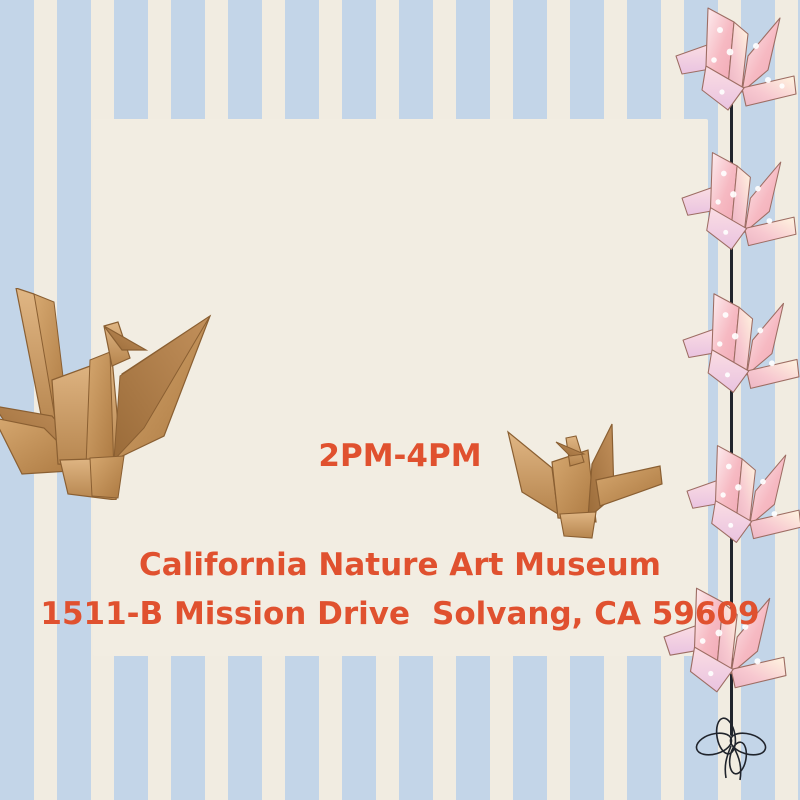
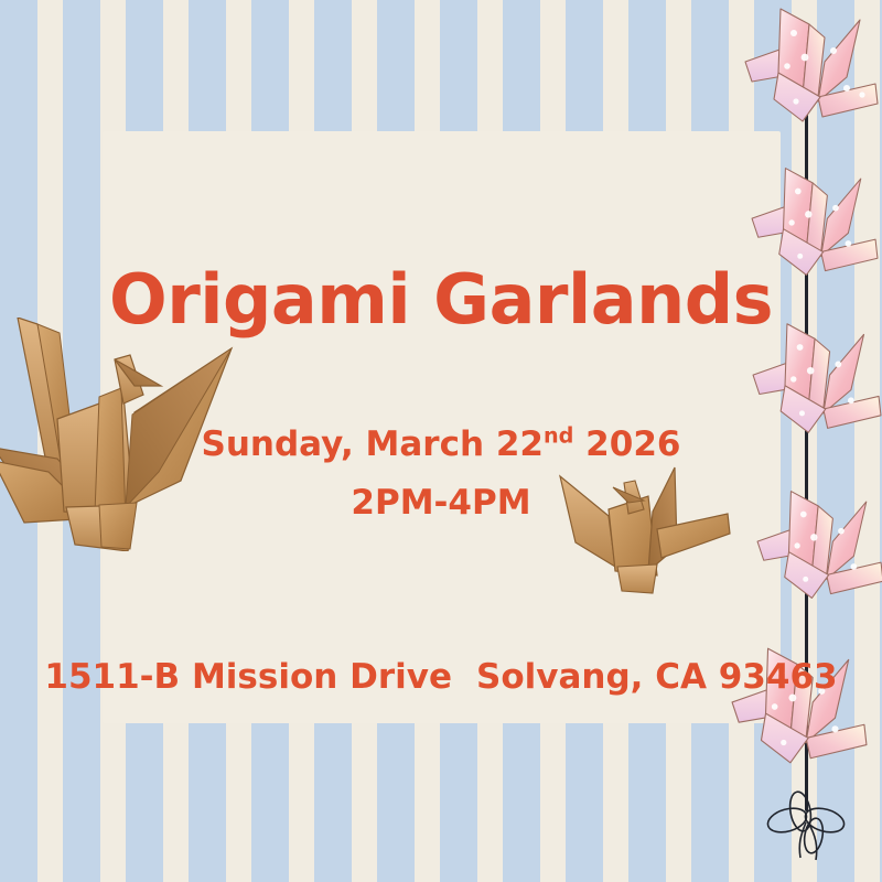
+ Origami Garlands
+ Sunday, March 22nd 2026
  2PM-4PM
- California Nature Art Museum
- 1511-B Mission Drive Solvang, CA 59609
+ 1511-B Mission Drive Solvang, CA 93463
